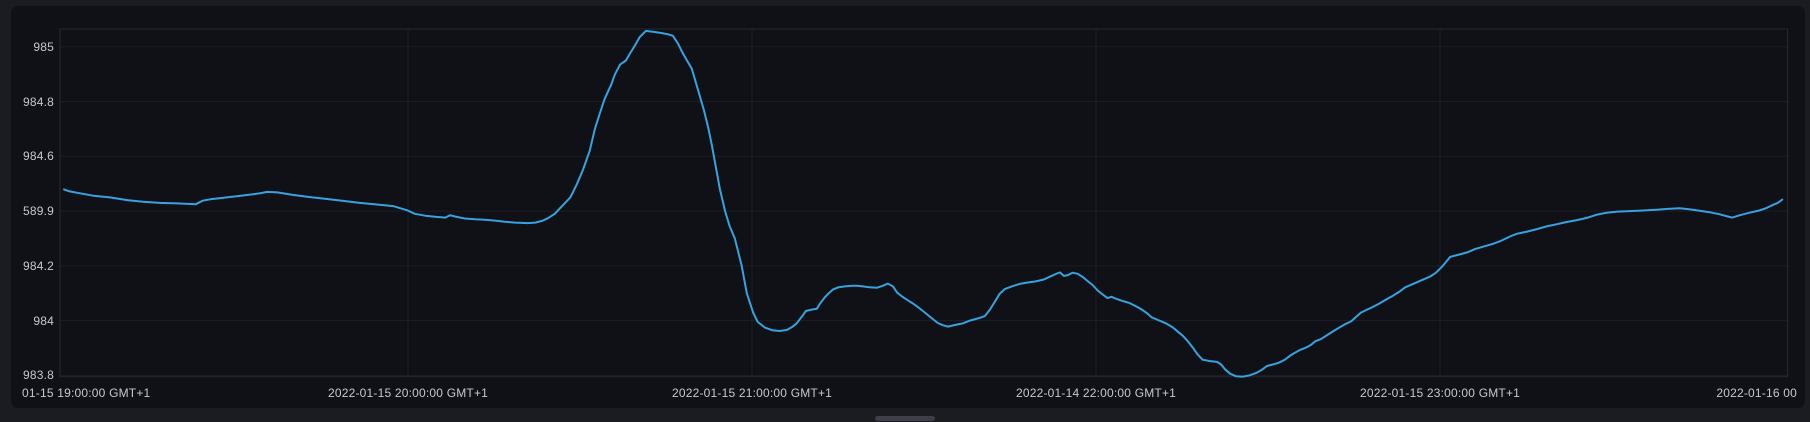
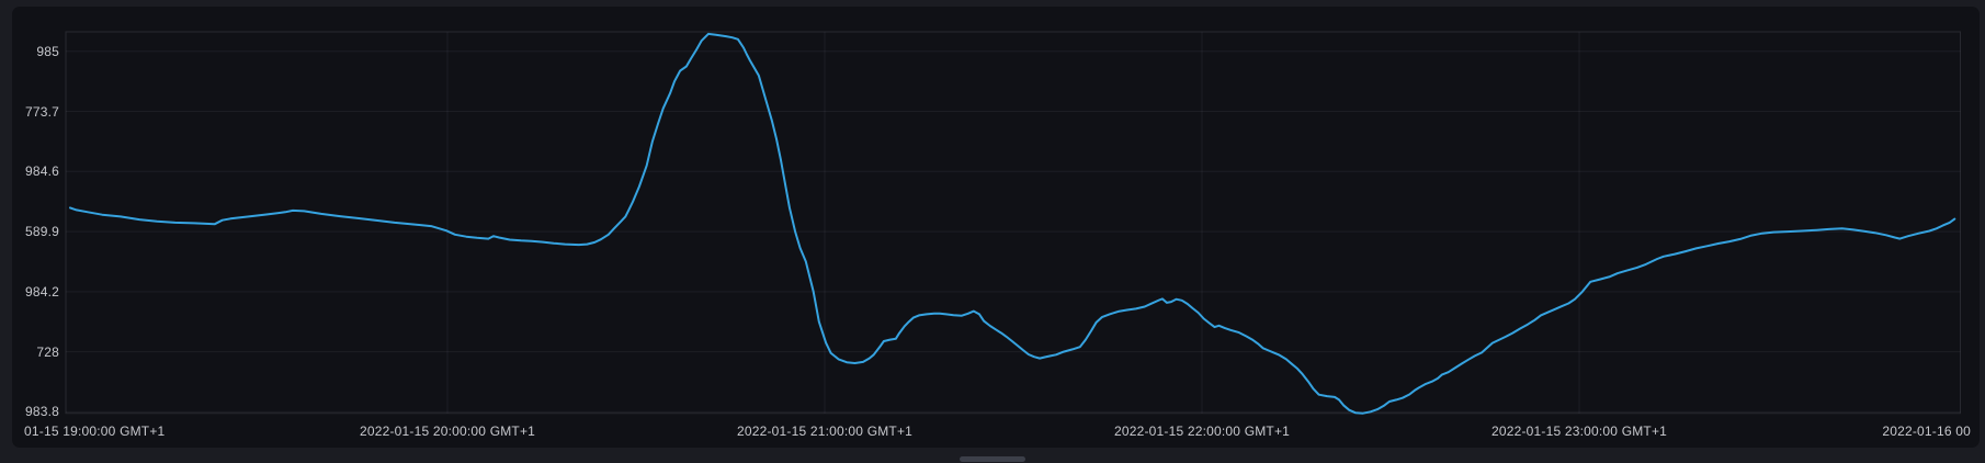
  985
- 984.8
+ 773.7
  984.6
  589.9
  984.2
- 984
+ 728
  983.8
  01-15 19:00:00 GMT+1
  2022-01-15 20:00:00 GMT+1
  2022-01-15 21:00:00 GMT+1
- 2022-01-14 22:00:00 GMT+1
+ 2022-01-15 22:00:00 GMT+1
  2022-01-15 23:00:00 GMT+1
  2022-01-16 00
